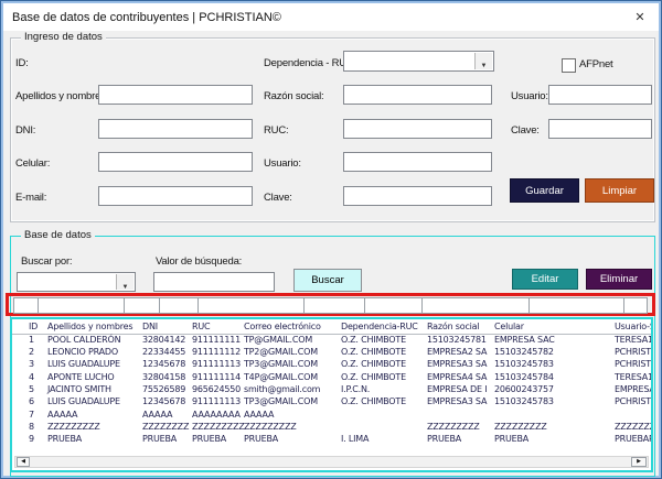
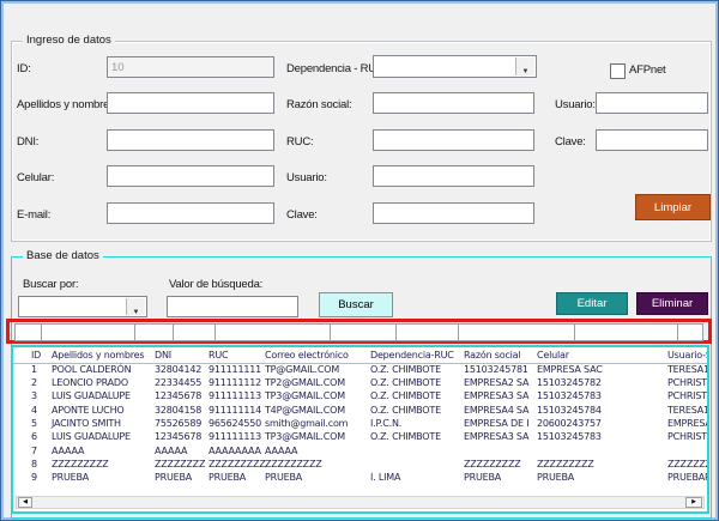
- Base de datos de contribuyentes | PCHRISTIAN©
- ✕
  Ingreso de datos
  ID:
+ 10
  Dependencia - R
  AFPnet
  Apellidos y nombr
  Razón social:
  Usuario:
  DNI:
  RUC:
  Clave:
  Celular:
  Usuario:
  E-mail:
  Clave:
- Guardar
  Limpiar
  Base de datos
  Buscar por:
  Valor de búsqueda:
  Buscar
  Editar
  Eliminar
  ID
  Apellidos y nombres
  DNI
  RUC
  Correo electrónico
  Dependencia-RUC
  Razón social
  Celular
  Usuario-
  1
  POOL CALDERÓN
  32804142
  911111111
  TP@GMAIL.COM
  O.Z. CHIMBOTE
  15103245781
  EMPRESA SAC
  TERESA1
  2
  LEONCIO PRADO
  22334455
  911111112
  TP2@GMAIL.COM
  O.Z. CHIMBOTE
  EMPRESA2 SA
  15103245782
  PCHRIST
  3
  LUIS GUADALUPE
  12345678
  911111113
  TP3@GMAIL.COM
  O.Z. CHIMBOTE
  EMPRESA3 SA
  15103245783
  PCHRIST
  4
  APONTE LUCHO
  32804158
  911111114
  T4P@GMAIL.COM
  O.Z. CHIMBOTE
  EMPRESA4 SA
  15103245784
  TERESA1
  5
  JACINTO SMITH
  75526589
  965624550
  smith@gmail.com
  I.P.C.N.
  EMPRESA DE I
  20600243757
  EMPRES
  6
  LUIS GUADALUPE
  12345678
  911111113
  TP3@GMAIL.COM
  O.Z. CHIMBOTE
  EMPRESA3 SA
  15103245783
  PCHRIST
  7
  AAAAA
  AAAAA
  AAAAAAAA
  AAAAA
  8
  ZZZZZZZZZ
  ZZZZZZZZ
  ZZZZZZZZZ
  ZZZZZZZZZ
  ZZZZZZZZZ
  ZZZZZZZZZ
  ZZZZZZ
  9
  PRUEBA
  PRUEBA
  PRUEBA
  PRUEBA
  I. LIMA
  PRUEBA
  PRUEBA
  PRUEBA
